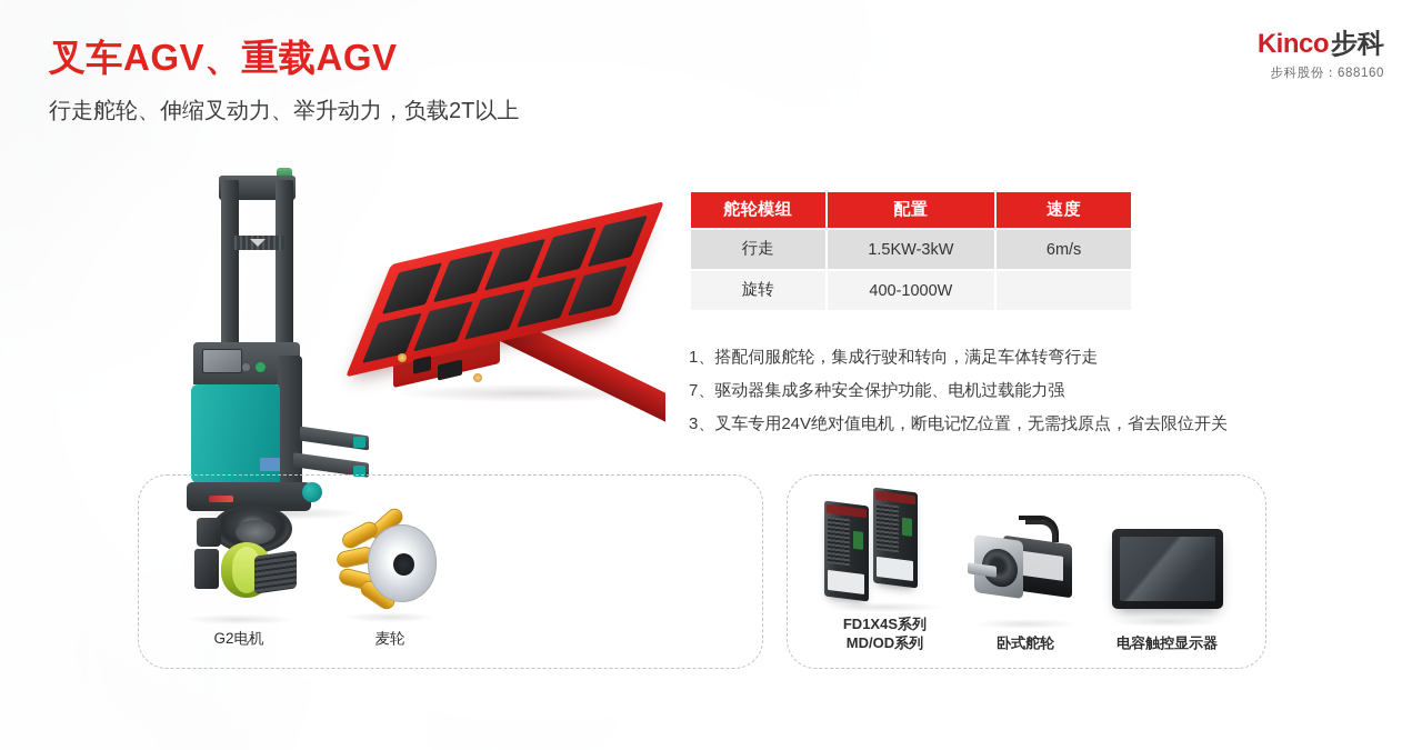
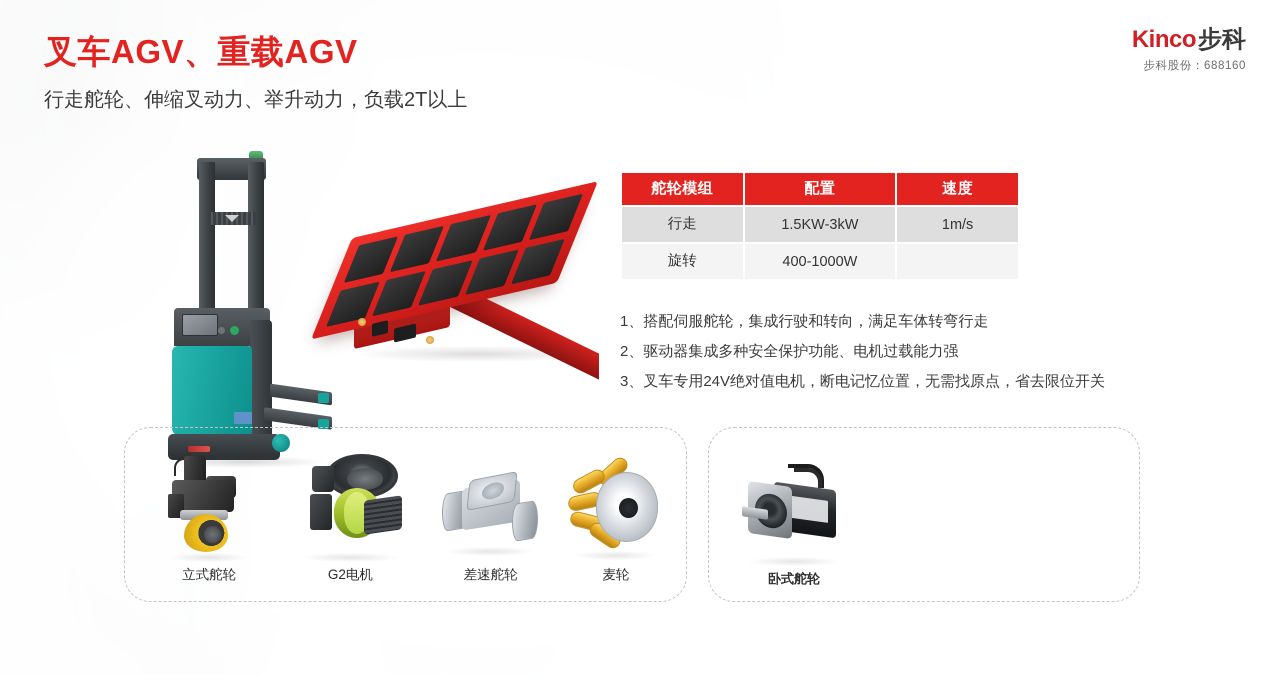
  叉车AGV、重载AGV
  行走舵轮、伸缩叉动力、举升动力，负载2T以上
  Kinco步科
  步科股份：688160
  舵轮模组	配置	速度
- 行走	1.5KW-3kW	6m/s
+ 行走	1.5KW-3kW	1m/s
  旋转	400-1000W
  1、搭配伺服舵轮，集成行驶和转向，满足车体转弯行走
- 7、驱动器集成多种安全保护功能、电机过载能力强
+ 2、驱动器集成多种安全保护功能、电机过载能力强
  3、叉车专用24V绝对值电机，断电记忆位置，无需找原点，省去限位开关
+ 立式舵轮
  G2电机
+ 差速舵轮
  麦轮
- FD1X4S系列
- MD/OD系列
  卧式舵轮
- 电容触控显示器
